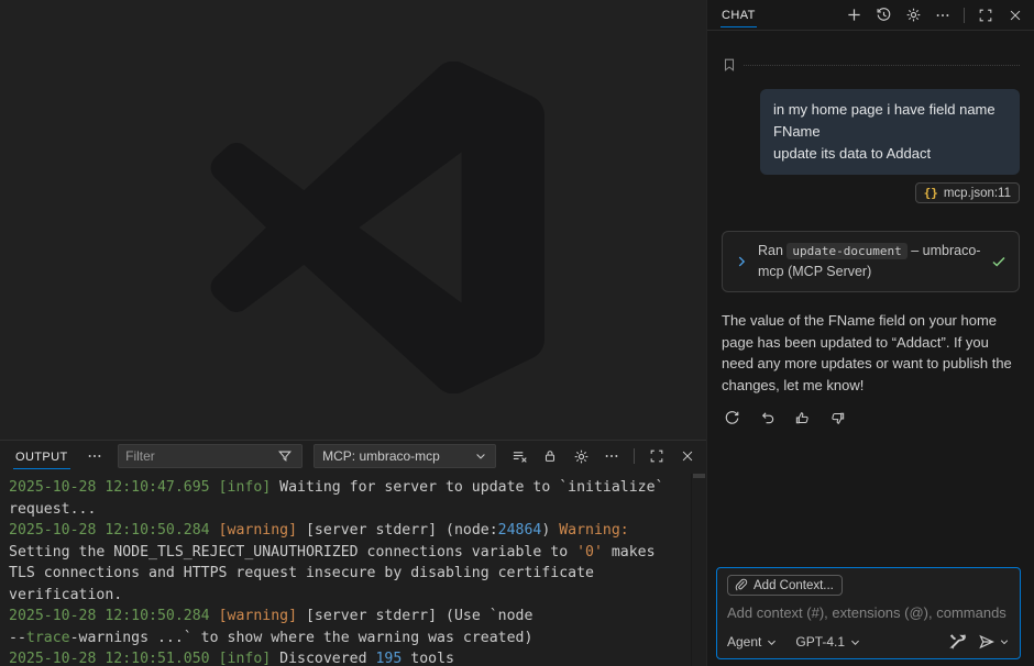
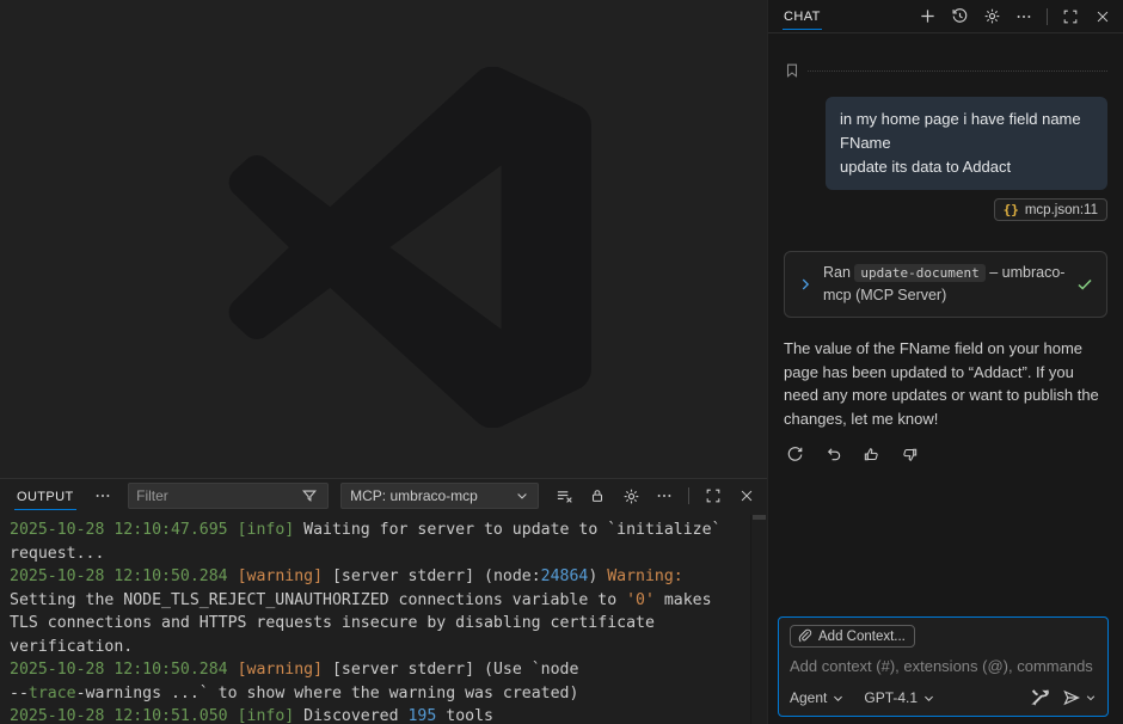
  OUTPUT
  Filter
  MCP: umbraco-mcp
  2025-10-28 12:10:47.695 [info] Waiting for server to update to `initialize`
  request...
  2025-10-28 12:10:50.284 [warning] [server stderr] (node:24864) Warning:
  Setting the NODE_TLS_REJECT_UNAUTHORIZED connections variable to '0' makes
- TLS connections and HTTPS request insecure by disabling certificate
+ TLS connections and HTTPS requests insecure by disabling certificate
  verification.
  2025-10-28 12:10:50.284 [warning] [server stderr] (Use `node
  --trace-warnings ...` to show where the warning was created)
  2025-10-28 12:10:51.050 [info] Discovered 195 tools
  CHAT
  in my home page i have field name FName
  update its data to Addact
  {}
  mcp.json:11
  Ran update-document – umbraco-mcp (MCP Server)
  The value of the FName field on your home page has been updated to “Addact”. If you need any more updates or want to publish the changes, let me know!
  Add Context...
  Add context (#), extensions (@), commands
  Agent
  GPT-4.1
